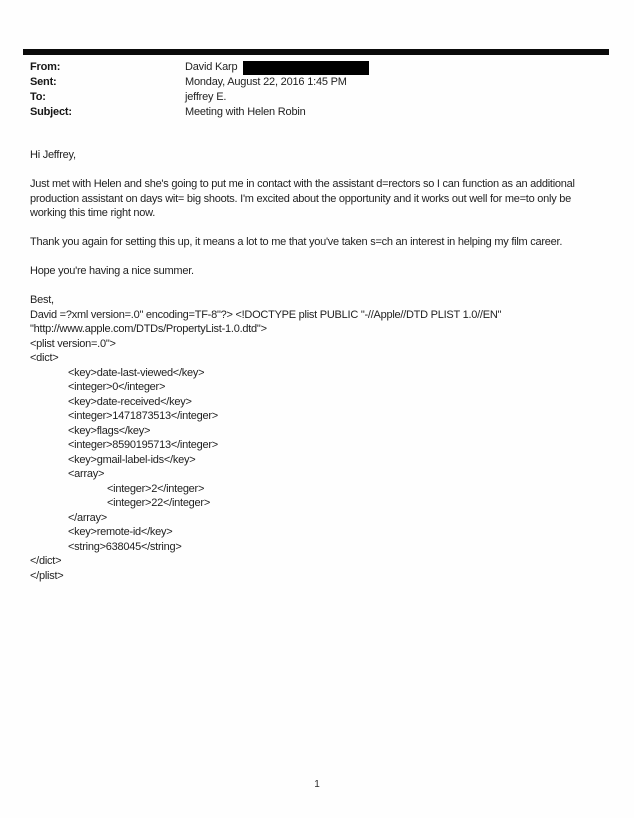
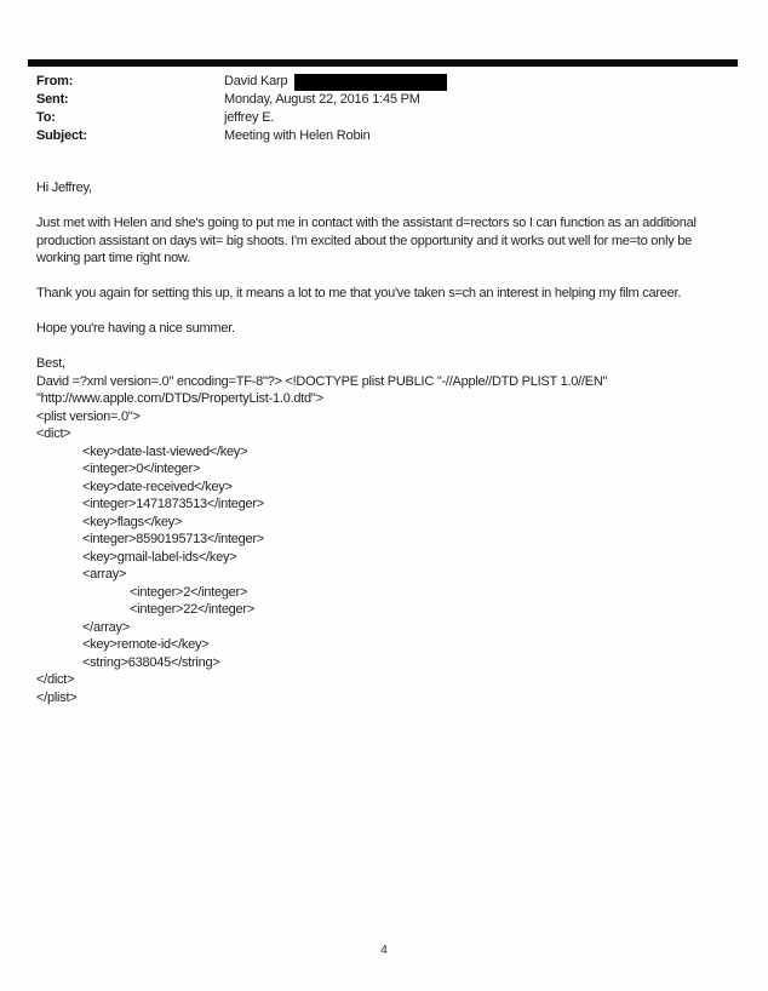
  From:
  David Karp
  Sent:
  Monday, August 22, 2016 1:45 PM
  To:
  jeffrey E.
  Subject:
  Meeting with Helen Robin
  Hi Jeffrey,
  Just met with Helen and she's going to put me in contact with the assistant d=rectors so I can function as an additional
  production assistant on days wit= big shoots. I'm excited about the opportunity and it works out well for me=to only be
- working this time right now.
+ working part time right now.
  Thank you again for setting this up, it means a lot to me that you've taken s=ch an interest in helping my film career.
  Hope you're having a nice summer.
  Best,
  David =?xml version=.0" encoding=TF-8"?> <!DOCTYPE plist PUBLIC "-//Apple//DTD PLIST 1.0//EN"
  "http://www.apple.com/DTDs/PropertyList-1.0.dtd">
  <plist version=.0">
  <dict>
  <key>date-last-viewed</key>
  <integer>0</integer>
  <key>date-received</key>
  <integer>1471873513</integer>
  <key>flags</key>
  <integer>8590195713</integer>
  <key>gmail-label-ids</key>
  <array>
  <integer>2</integer>
  <integer>22</integer>
  </array>
  <key>remote-id</key>
  <string>638045</string>
  </dict>
  </plist>
- 1
+ 4
